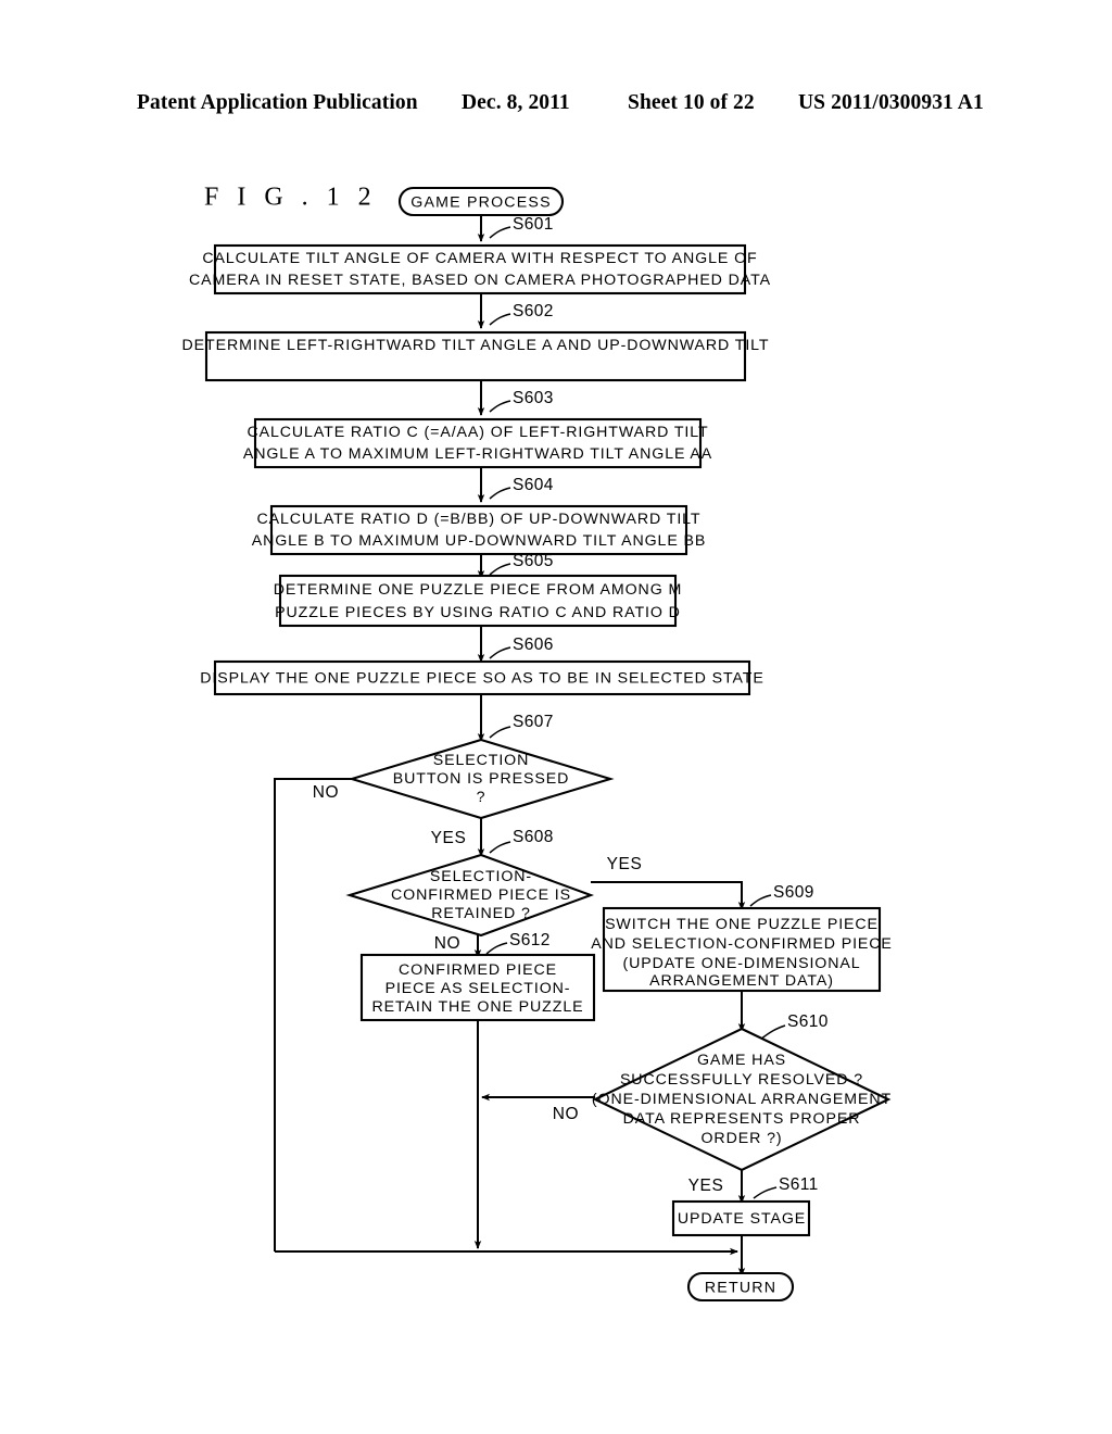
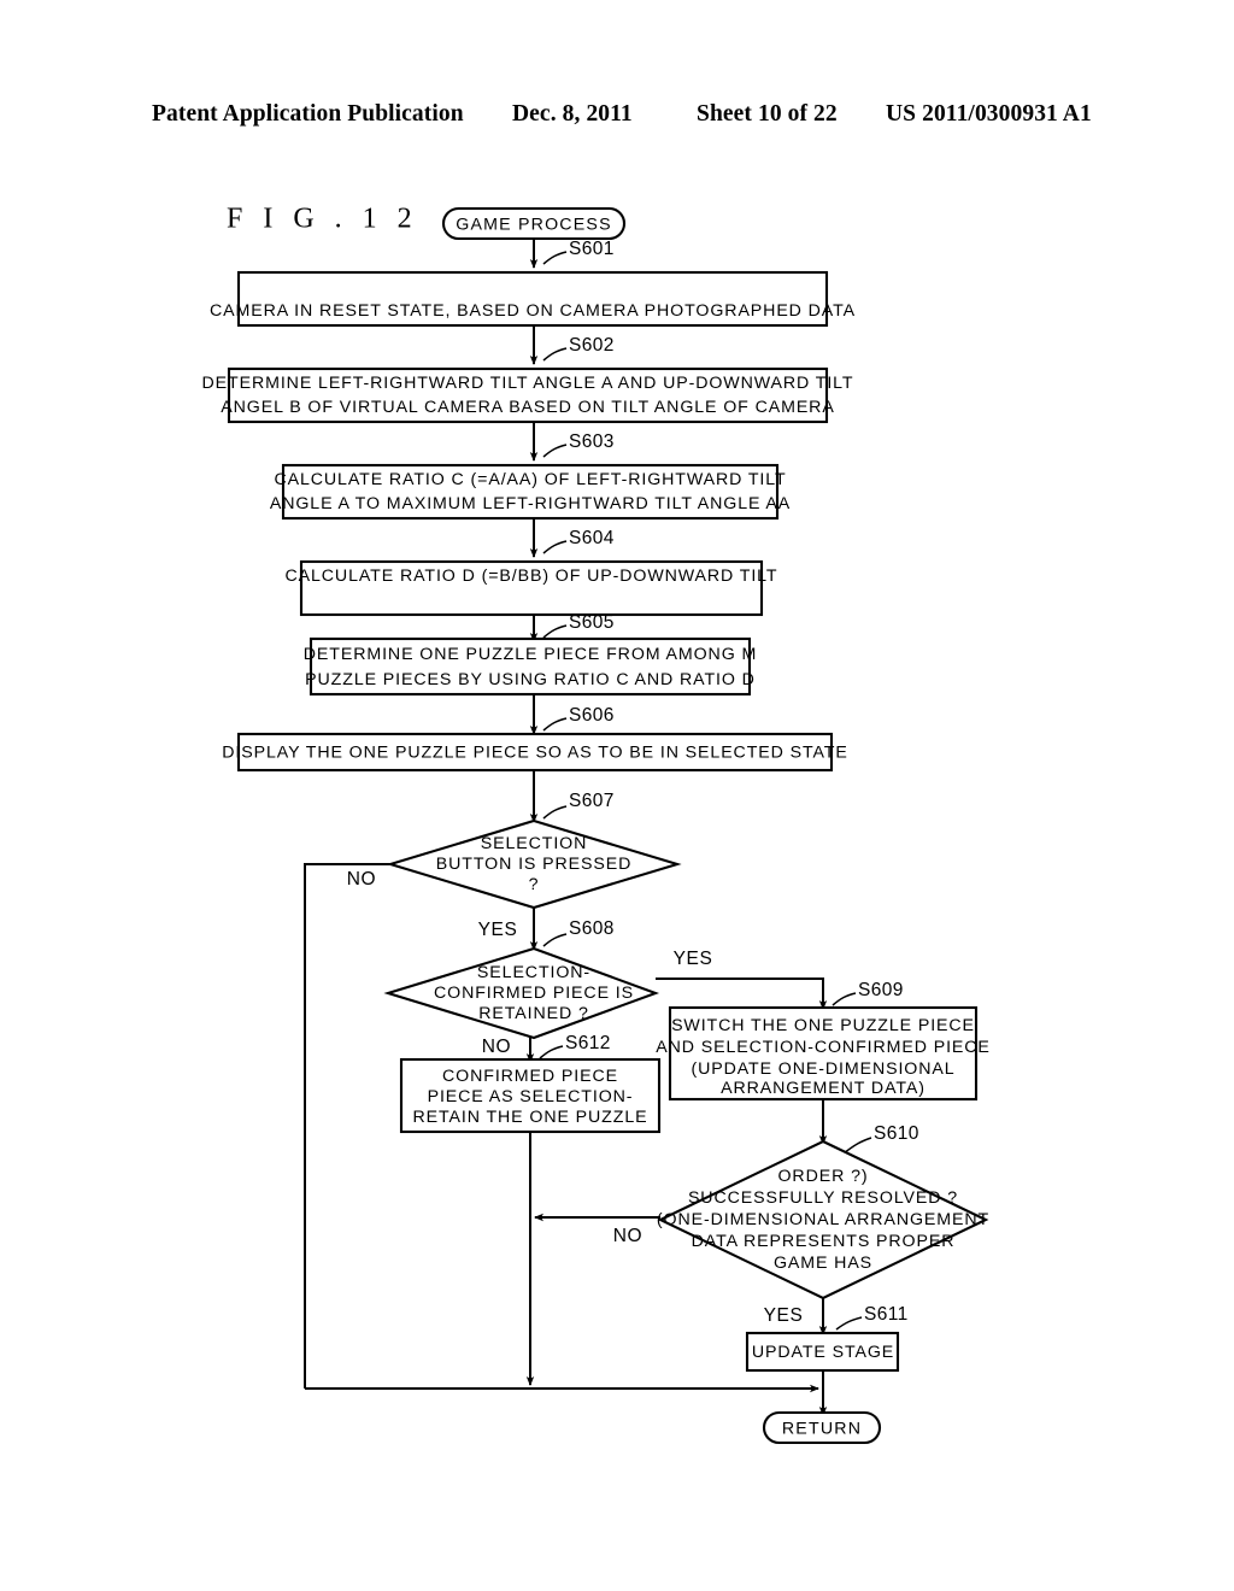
  Patent Application Publication
  Dec. 8, 2011
  Sheet 10 of 22
  US 2011/0300931 A1
  F I G . 1 2
  GAME PROCESS
  S601
- CALCULATE TILT ANGLE OF CAMERA WITH RESPECT TO ANGLE OF
  CAMERA IN RESET STATE, BASED ON CAMERA PHOTOGRAPHED DATA
  S602
  DETERMINE LEFT-RIGHTWARD TILT ANGLE A AND UP-DOWNWARD TILT
+ ANGEL B OF VIRTUAL CAMERA BASED ON TILT ANGLE OF CAMERA
  S603
  CALCULATE RATIO C (=A/AA) OF LEFT-RIGHTWARD TILT
  ANGLE A TO MAXIMUM LEFT-RIGHTWARD TILT ANGLE AA
  S604
  CALCULATE RATIO D (=B/BB) OF UP-DOWNWARD TILT
- ANGLE B TO MAXIMUM UP-DOWNWARD TILT ANGLE BB
  S605
  DETERMINE ONE PUZZLE PIECE FROM AMONG M
  PUZZLE PIECES BY USING RATIO C AND RATIO D
  S606
  DISPLAY THE ONE PUZZLE PIECE SO AS TO BE IN SELECTED STATE
  S607
  SELECTION
  BUTTON IS PRESSED
  ?
  NO
  YES
  S608
  SELECTION-
  CONFIRMED PIECE IS
  RETAINED ?
  YES
  NO
  S609
  S612
  CONFIRMED PIECE
  PIECE AS SELECTION-
  RETAIN THE ONE PUZZLE
  SWITCH THE ONE PUZZLE PIECE
  AND SELECTION-CONFIRMED PIECE
  (UPDATE ONE-DIMENSIONAL
  ARRANGEMENT DATA)
  S610
- GAME HAS
+ ORDER ?)
  SUCCESSFULLY RESOLVED ?
  (ONE-DIMENSIONAL ARRANGEMENT
  DATA REPRESENTS PROPER
- ORDER ?)
+ GAME HAS
  NO
  YES
  S611
  UPDATE STAGE
  RETURN
